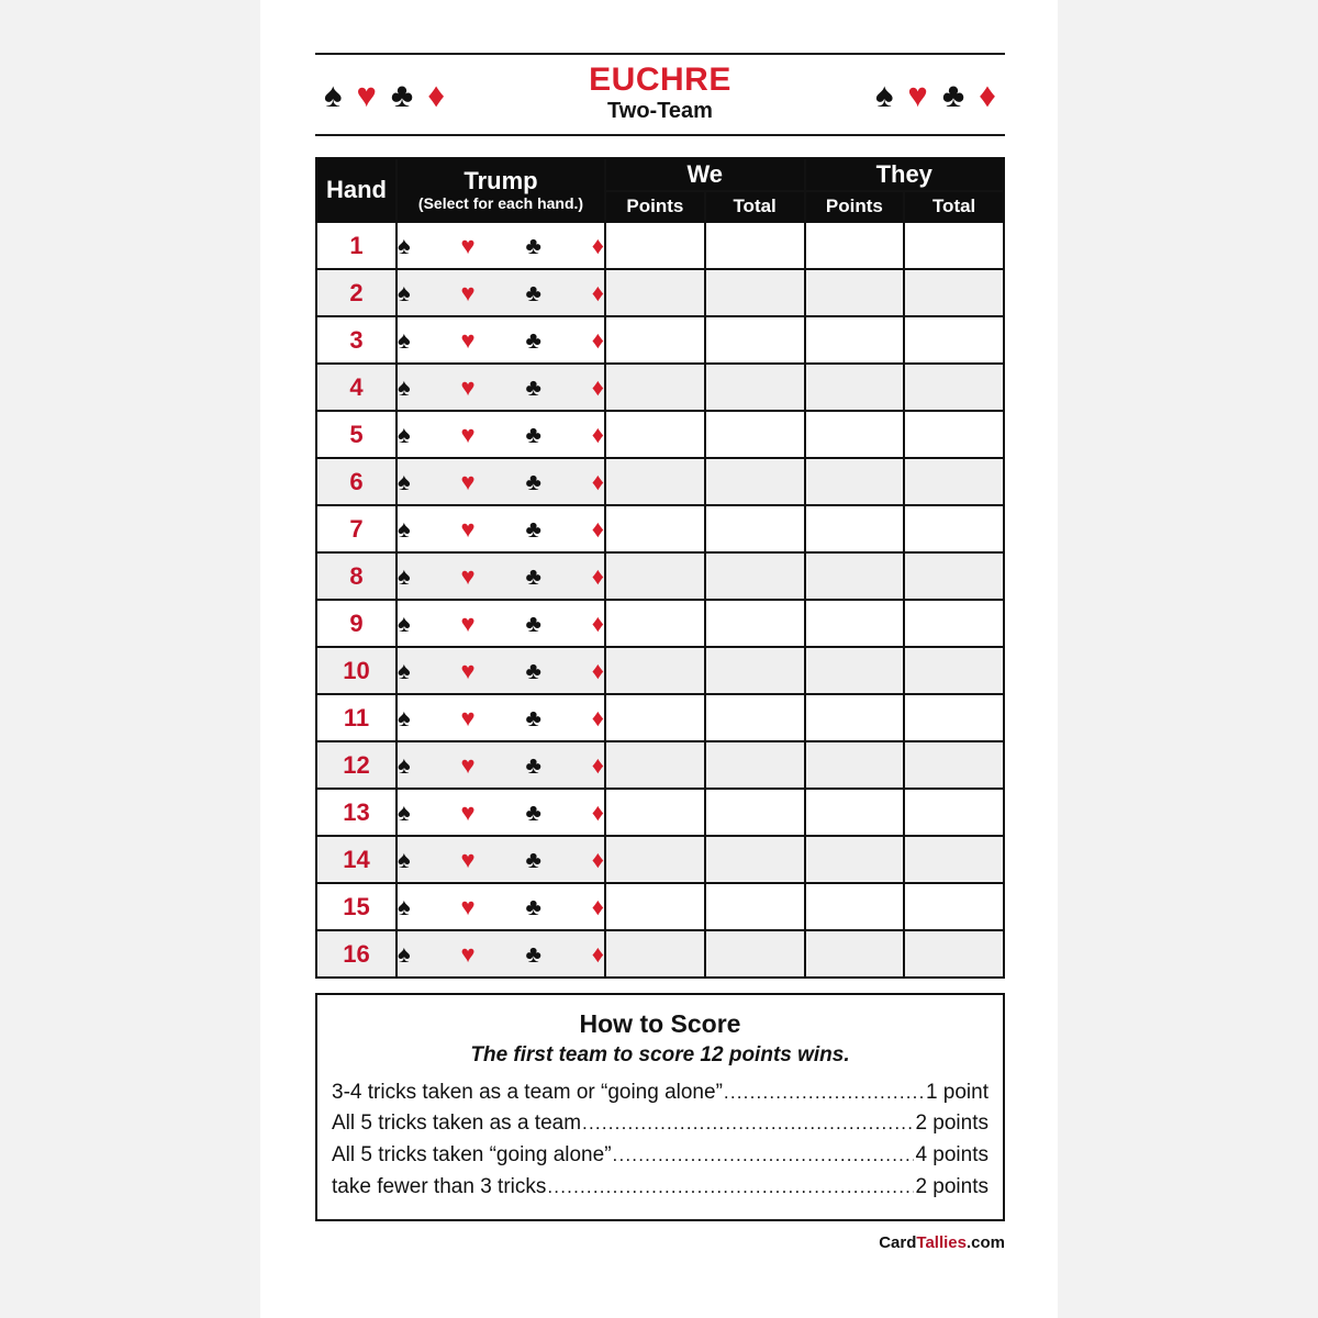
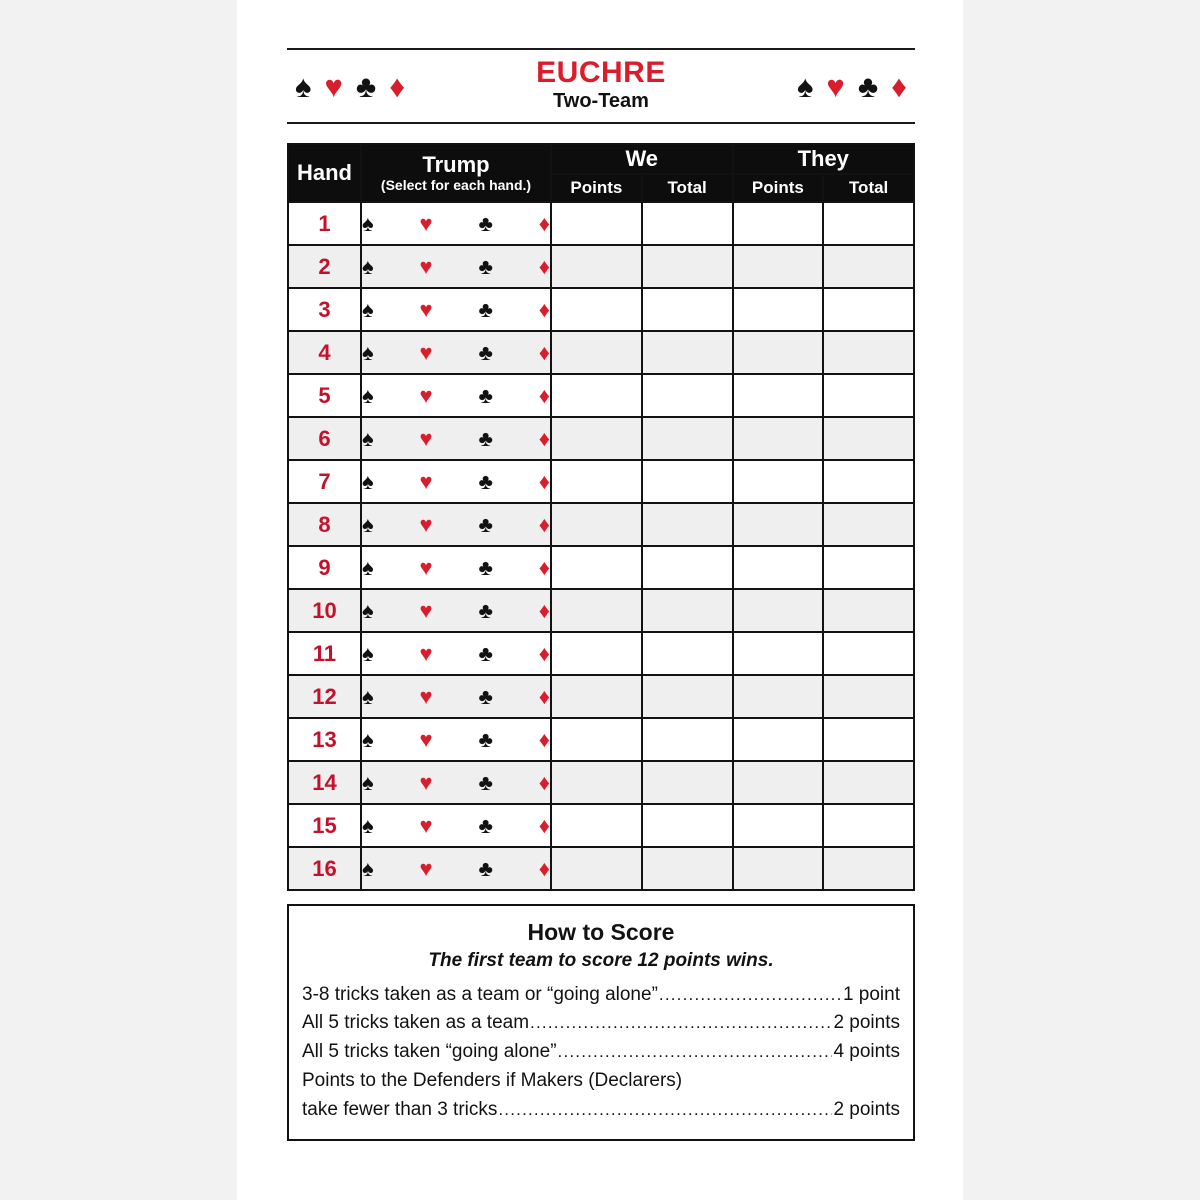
  ♠
  ♥
  ♣
  ♦
  EUCHRE
  Two-Team
  ♠
  ♥
  ♣
  ♦
  Hand	Trump (Select for each hand.)	We	They
  Points	Total	Points	Total
  1	♠ ♥ ♣ ♦
  2	♠ ♥ ♣ ♦
  3	♠ ♥ ♣ ♦
  4	♠ ♥ ♣ ♦
  5	♠ ♥ ♣ ♦
  6	♠ ♥ ♣ ♦
  7	♠ ♥ ♣ ♦
  8	♠ ♥ ♣ ♦
  9	♠ ♥ ♣ ♦
  10	♠ ♥ ♣ ♦
  11	♠ ♥ ♣ ♦
  12	♠ ♥ ♣ ♦
  13	♠ ♥ ♣ ♦
  14	♠ ♥ ♣ ♦
  15	♠ ♥ ♣ ♦
  16	♠ ♥ ♣ ♦
  How to Score
  The first team to score 12 points wins.
- 3-4 tricks taken as a team or “going alone”
+ 3-8 tricks taken as a team or “going alone”
  1 point
  All 5 tricks taken as a team
  2 points
  All 5 tricks taken “going alone”
  4 points
+ Points to the Defenders if Makers (Declarers)
  take fewer than 3 tricks
  2 points
- CardTallies.com
